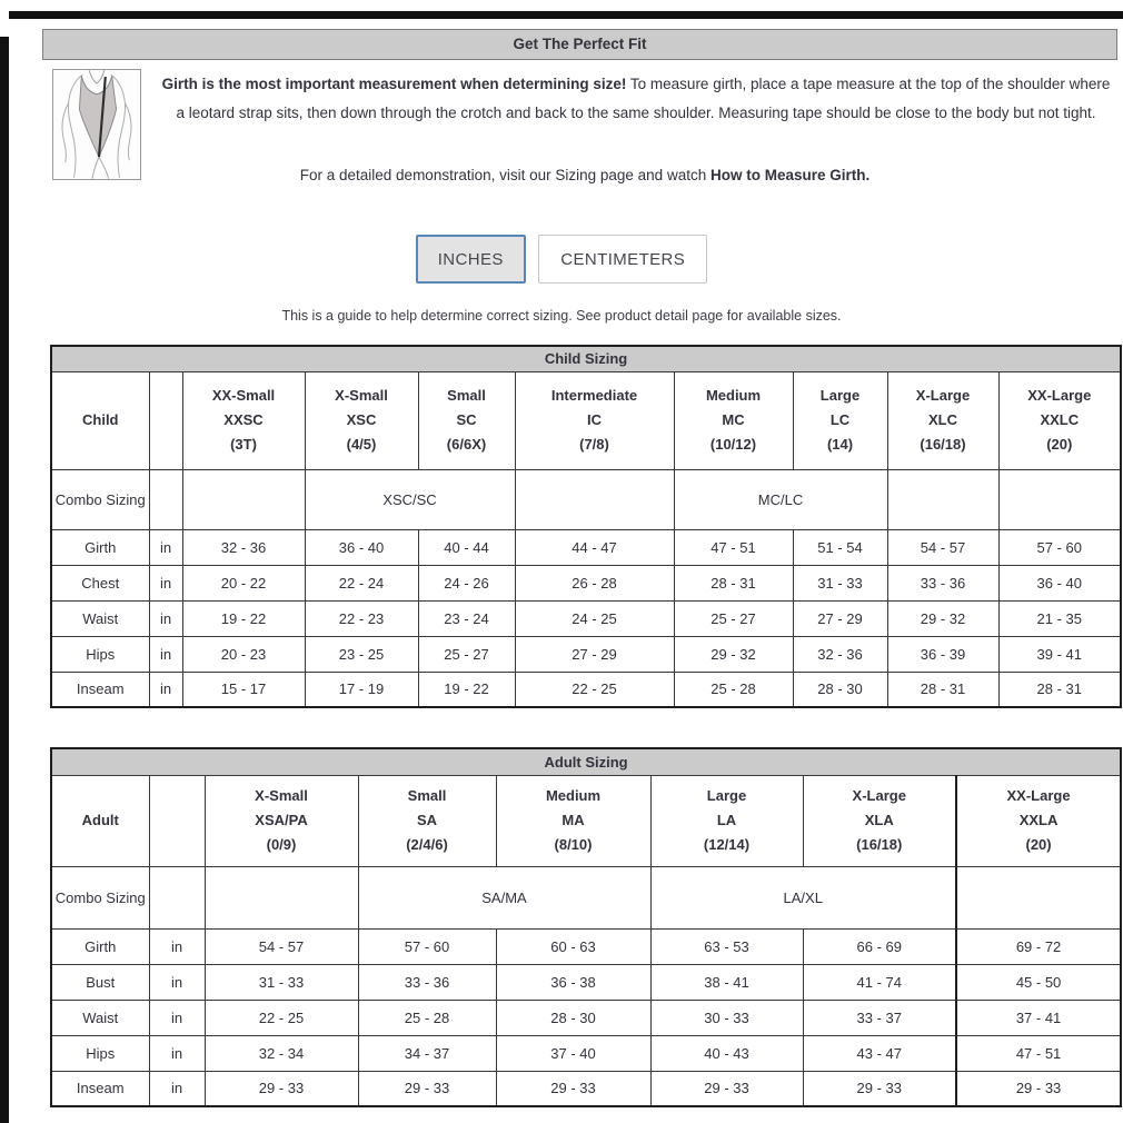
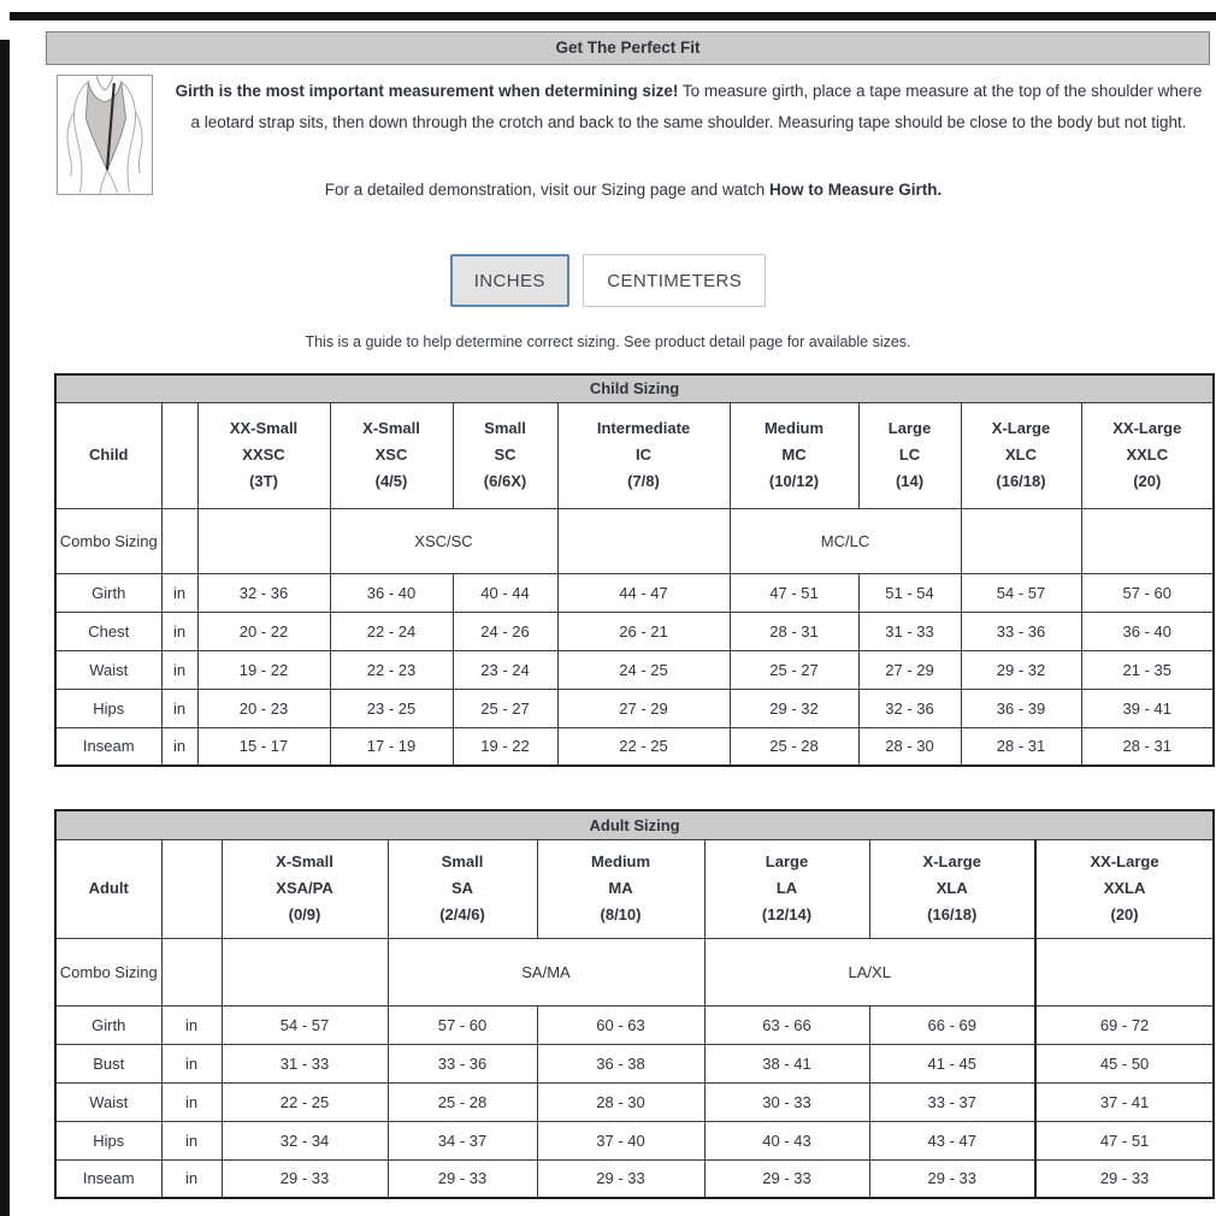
  Get The Perfect Fit
  Girth is the most important measurement when determining size! To measure girth, place a tape measure at the top of the shoulder where a leotard strap sits, then down through the crotch and back to the same shoulder. Measuring tape should be close to the body but not tight.
  For a detailed demonstration, visit our Sizing page and watch How to Measure Girth.
  INCHES CENTIMETERS
  This is a guide to help determine correct sizing. See product detail page for available sizes.
  Child Sizing
  Child		XX-SmallXXSC(3T)	X-SmallXSC(4/5)	SmallSC(6/6X)	IntermediateIC(7/8)	MediumMC(10/12)	LargeLC(14)	X-LargeXLC(16/18)	XX-LargeXXLC(20)
  Combo Sizing			XSC/SC		MC/LC
  Girth	in	32 - 36	36 - 40	40 - 44	44 - 47	47 - 51	51 - 54	54 - 57	57 - 60
- Chest	in	20 - 22	22 - 24	24 - 26	26 - 28	28 - 31	31 - 33	33 - 36	36 - 40
+ Chest	in	20 - 22	22 - 24	24 - 26	26 - 21	28 - 31	31 - 33	33 - 36	36 - 40
  Waist	in	19 - 22	22 - 23	23 - 24	24 - 25	25 - 27	27 - 29	29 - 32	21 - 35
  Hips	in	20 - 23	23 - 25	25 - 27	27 - 29	29 - 32	32 - 36	36 - 39	39 - 41
  Inseam	in	15 - 17	17 - 19	19 - 22	22 - 25	25 - 28	28 - 30	28 - 31	28 - 31
  Adult Sizing
  Adult		X-SmallXSA/PA(0/9)	SmallSA(2/4/6)	MediumMA(8/10)	LargeLA(12/14)	X-LargeXLA(16/18)	XX-LargeXXLA(20)
  Combo Sizing			SA/MA	LA/XL
- Girth	in	54 - 57	57 - 60	60 - 63	63 - 53	66 - 69	69 - 72
+ Girth	in	54 - 57	57 - 60	60 - 63	63 - 66	66 - 69	69 - 72
- Bust	in	31 - 33	33 - 36	36 - 38	38 - 41	41 - 74	45 - 50
+ Bust	in	31 - 33	33 - 36	36 - 38	38 - 41	41 - 45	45 - 50
  Waist	in	22 - 25	25 - 28	28 - 30	30 - 33	33 - 37	37 - 41
  Hips	in	32 - 34	34 - 37	37 - 40	40 - 43	43 - 47	47 - 51
  Inseam	in	29 - 33	29 - 33	29 - 33	29 - 33	29 - 33	29 - 33
